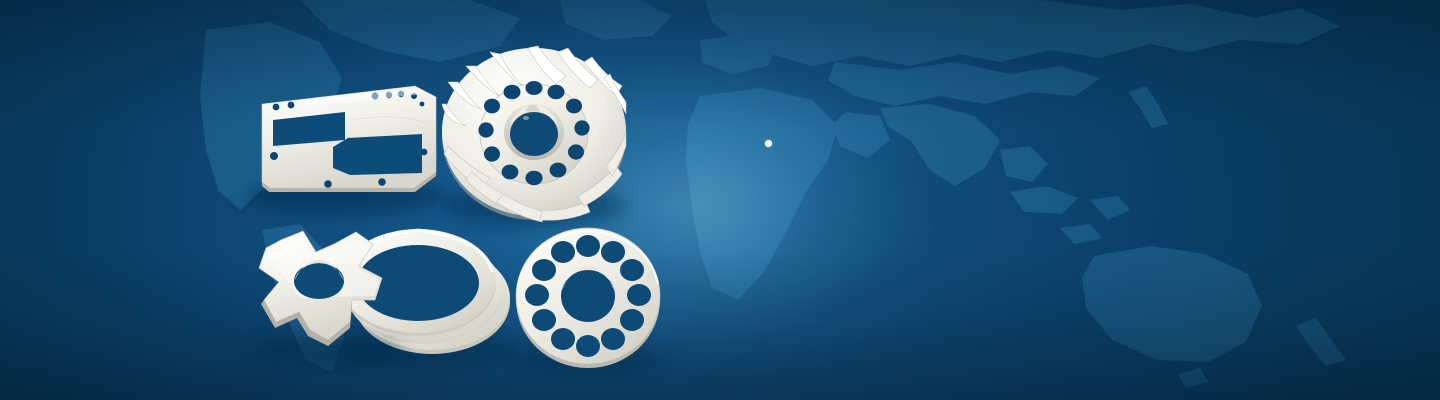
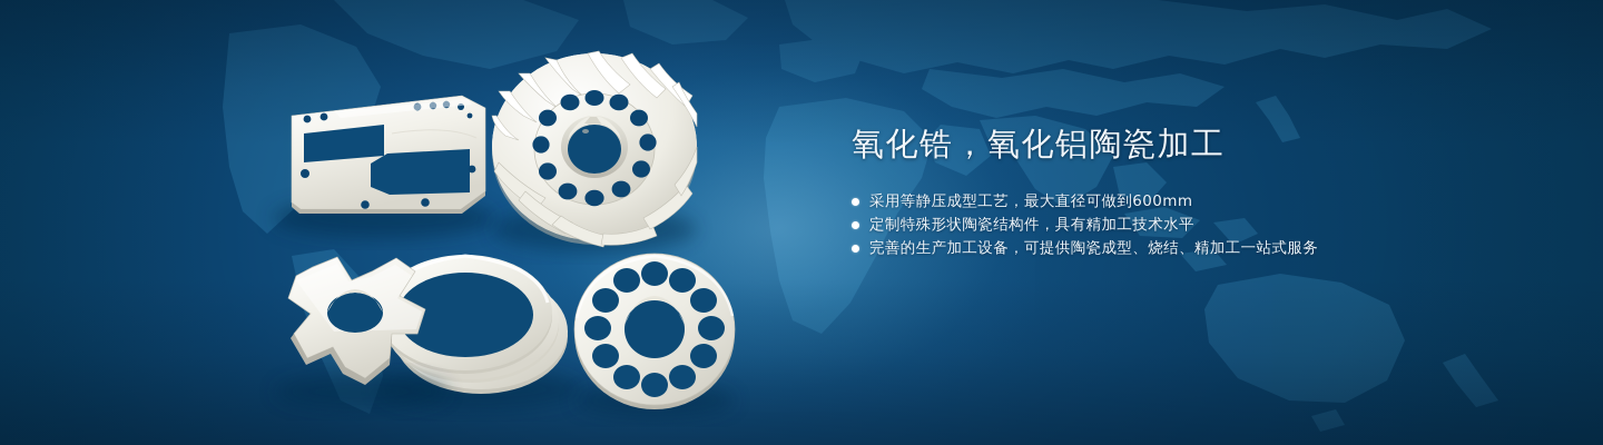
+ 氧化锆，氧化铝陶瓷加工
+ 采用等静压成型工艺，最大直径可做到600mm
+ 定制特殊形状陶瓷结构件，具有精加工技术水平
+ 完善的生产加工设备，可提供陶瓷成型、烧结、精加工一站式服务
